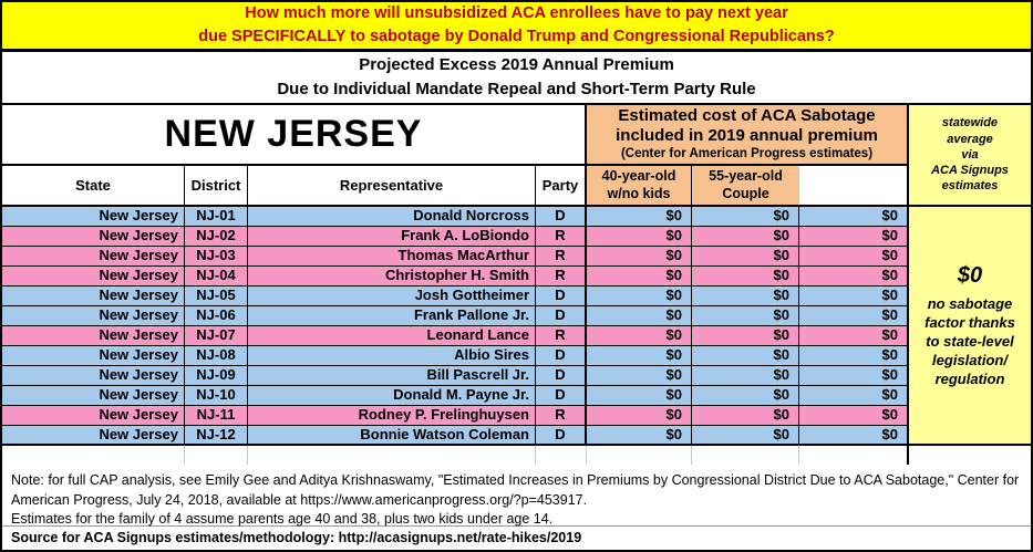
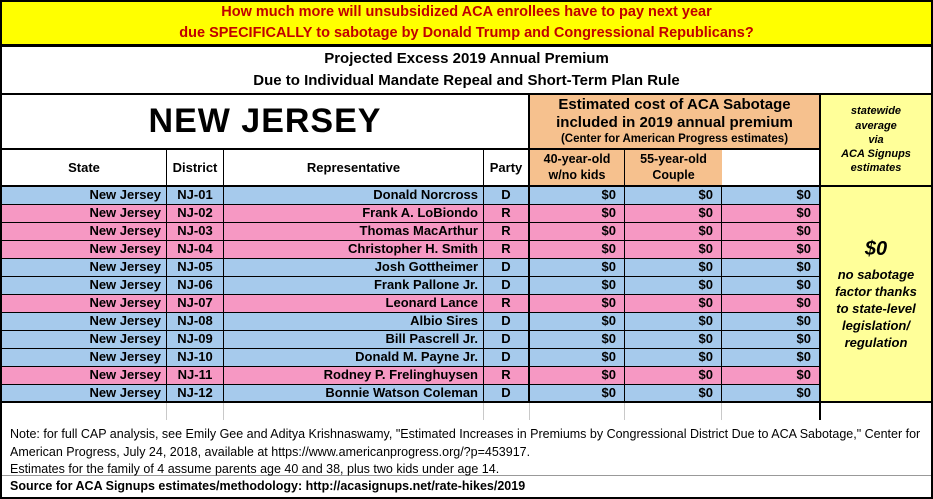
  How much more will unsubsidized ACA enrollees have to pay next year
  due SPECIFICALLY to sabotage by Donald Trump and Congressional Republicans?
  Projected Excess 2019 Annual Premium
- Due to Individual Mandate Repeal and Short-Term Party Rule
+ Due to Individual Mandate Repeal and Short-Term Plan Rule
  NEW JERSEY
  Estimated cost of ACA Sabotage
  included in 2019 annual premium
  (Center for American Progress estimates)
  State
  District
  Representative
  Party
  40-year-old
  w/no kids
  55-year-old
  Couple
  New Jersey
  NJ-01
  Donald Norcross
  D
  $0
  $0
  $0
  New Jersey
  NJ-02
  Frank A. LoBiondo
  R
  $0
  $0
  $0
  New Jersey
  NJ-03
  Thomas MacArthur
  R
  $0
  $0
  $0
  New Jersey
  NJ-04
  Christopher H. Smith
  R
  $0
  $0
  $0
  New Jersey
  NJ-05
  Josh Gottheimer
  D
  $0
  $0
  $0
  New Jersey
  NJ-06
  Frank Pallone Jr.
  D
  $0
  $0
  $0
  New Jersey
  NJ-07
  Leonard Lance
  R
  $0
  $0
  $0
  New Jersey
  NJ-08
  Albio Sires
  D
  $0
  $0
  $0
  New Jersey
  NJ-09
  Bill Pascrell Jr.
  D
  $0
  $0
  $0
  New Jersey
  NJ-10
  Donald M. Payne Jr.
  D
  $0
  $0
  $0
  New Jersey
  NJ-11
  Rodney P. Frelinghuysen
  R
  $0
  $0
  $0
  New Jersey
  NJ-12
  Bonnie Watson Coleman
  D
  $0
  $0
  $0
  statewide
  average
  via
  ACA Signups
  estimates
  $0
  no sabotage
  factor thanks
  to state-level
  legislation/
  regulation
  Note: for full CAP analysis, see Emily Gee and Aditya Krishnaswamy, "Estimated Increases in Premiums by Congressional District Due to ACA Sabotage," Center for American Progress, July 24, 2018, available at https://www.americanprogress.org/?p=453917.
  Estimates for the family of 4 assume parents age 40 and 38, plus two kids under age 14.
  Source for ACA Signups estimates/methodology: http://acasignups.net/rate-hikes/2019
